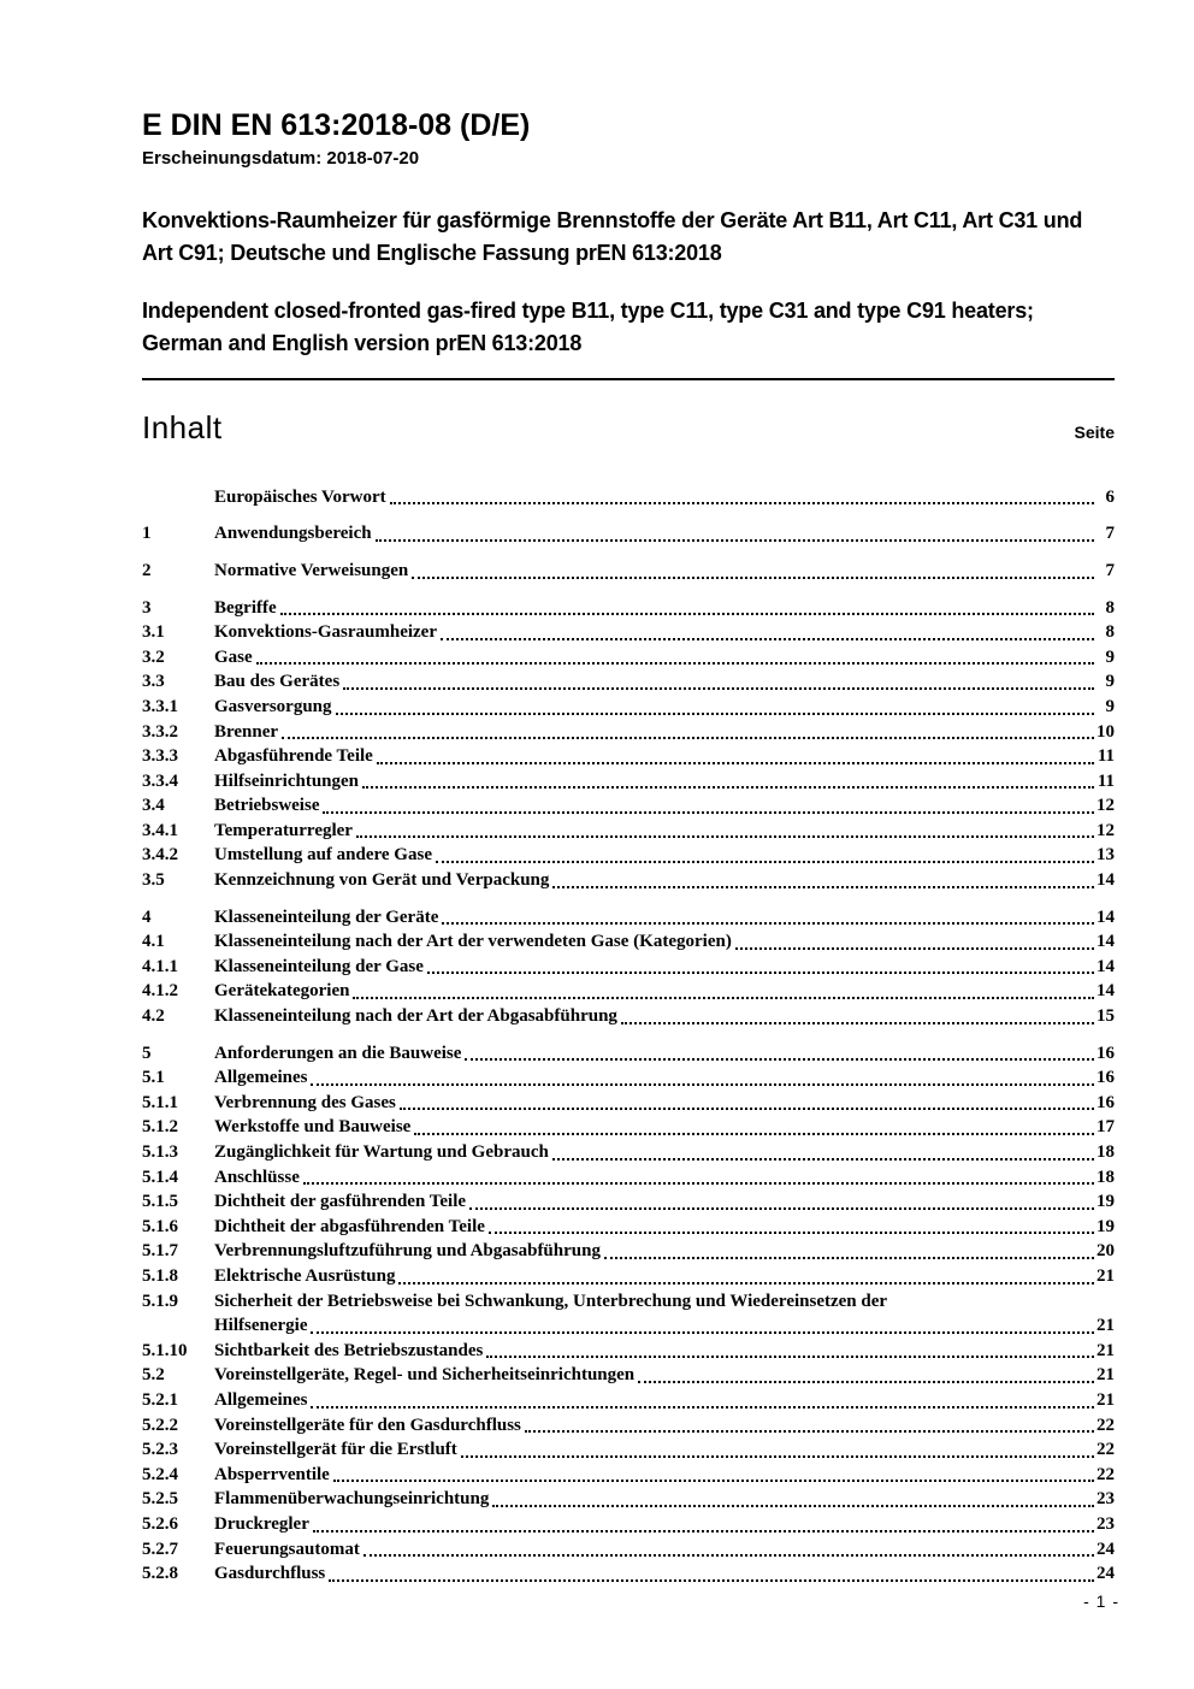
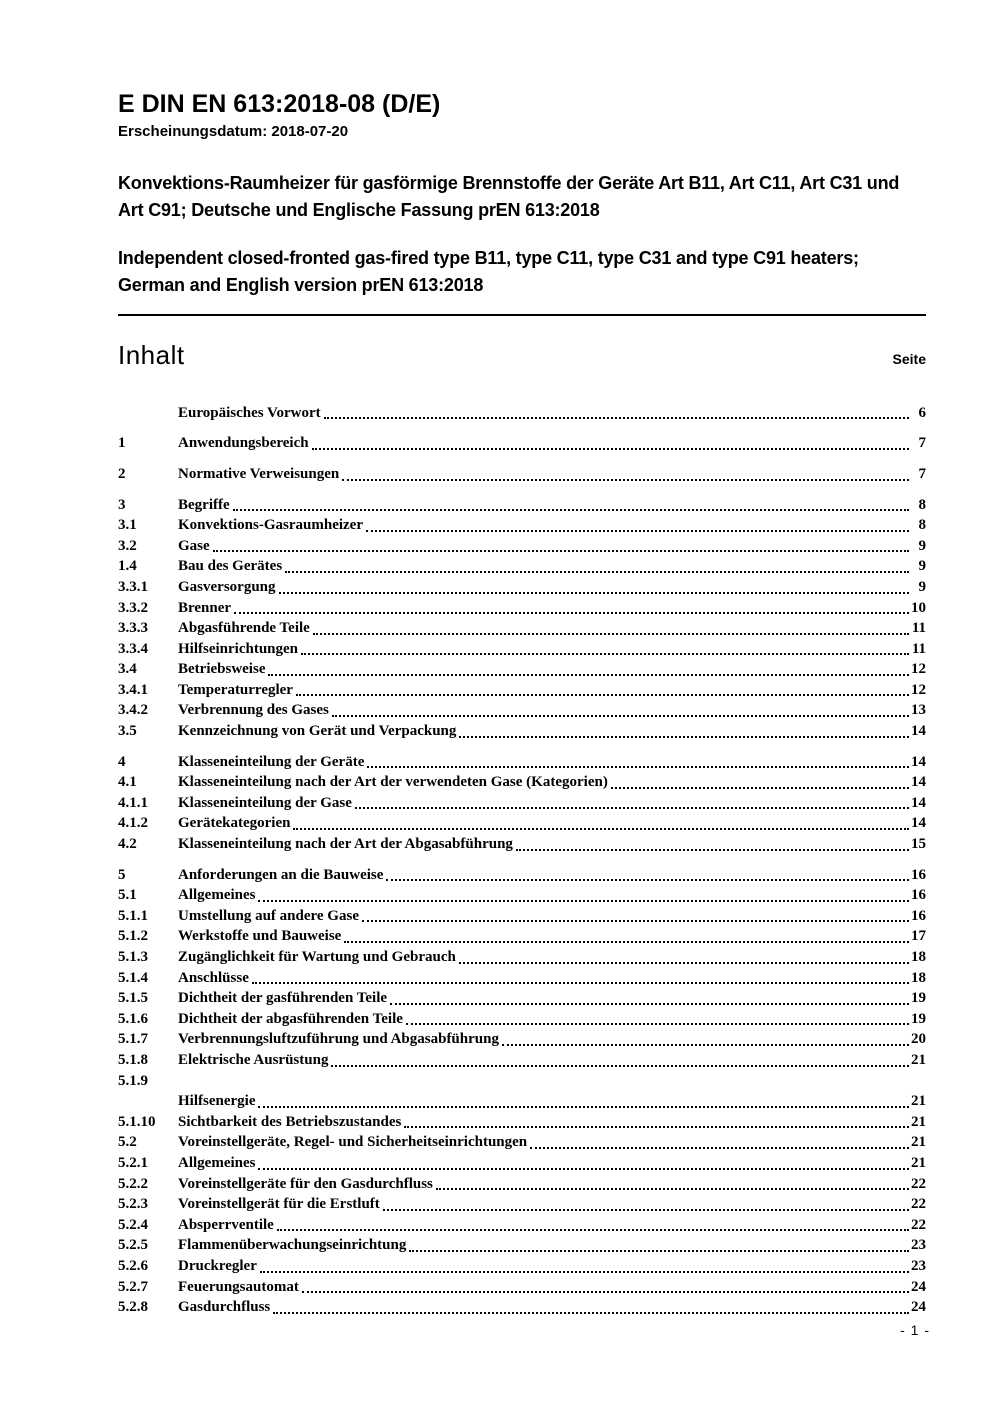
  E DIN EN 613:2018-08 (D/E)
  Erscheinungsdatum: 2018-07-20
  Konvektions-Raumheizer für gasförmige Brennstoffe der Geräte Art B11, Art C11, Art C31 und Art C91; Deutsche und Englische Fassung prEN 613:2018
  Independent closed-fronted gas-fired type B11, type C11, type C31 and type C91 heaters; German and English version prEN 613:2018
  Inhalt
  Seite
  Europäisches Vorwort
  6
  1
  Anwendungsbereich
  7
  2
  Normative Verweisungen
  7
  3
  Begriffe
  8
  3.1
  Konvektions-Gasraumheizer
  8
  3.2
  Gase
  9
- 3.3
+ 1.4
  Bau des Gerätes
  9
  3.3.1
  Gasversorgung
  9
  3.3.2
  Brenner
  10
  3.3.3
  Abgasführende Teile
  11
  3.3.4
  Hilfseinrichtungen
  11
  3.4
  Betriebsweise
  12
  3.4.1
  Temperaturregler
  12
  3.4.2
- Umstellung auf andere Gase
+ Verbrennung des Gases
  13
  3.5
  Kennzeichnung von Gerät und Verpackung
  14
  4
  Klasseneinteilung der Geräte
  14
  4.1
  Klasseneinteilung nach der Art der verwendeten Gase (Kategorien)
  14
  4.1.1
  Klasseneinteilung der Gase
  14
  4.1.2
  Gerätekategorien
  14
  4.2
  Klasseneinteilung nach der Art der Abgasabführung
  15
  5
  Anforderungen an die Bauweise
  16
  5.1
  Allgemeines
  16
  5.1.1
- Verbrennung des Gases
+ Umstellung auf andere Gase
  16
  5.1.2
  Werkstoffe und Bauweise
  17
  5.1.3
  Zugänglichkeit für Wartung und Gebrauch
  18
  5.1.4
  Anschlüsse
  18
  5.1.5
  Dichtheit der gasführenden Teile
  19
  5.1.6
  Dichtheit der abgasführenden Teile
  19
  5.1.7
  Verbrennungsluftzuführung und Abgasabführung
  20
  5.1.8
  Elektrische Ausrüstung
  21
  5.1.9
- Sicherheit der Betriebsweise bei Schwankung, Unterbrechung und Wiedereinsetzen der
  Hilfsenergie
  21
  5.1.10
  Sichtbarkeit des Betriebszustandes
  21
  5.2
  Voreinstellgeräte, Regel- und Sicherheitseinrichtungen
  21
  5.2.1
  Allgemeines
  21
  5.2.2
  Voreinstellgeräte für den Gasdurchfluss
  22
  5.2.3
  Voreinstellgerät für die Erstluft
  22
  5.2.4
  Absperrventile
  22
  5.2.5
  Flammenüberwachungseinrichtung
  23
  5.2.6
  Druckregler
  23
  5.2.7
  Feuerungsautomat
  24
  5.2.8
  Gasdurchfluss
  24
  - 1 -
